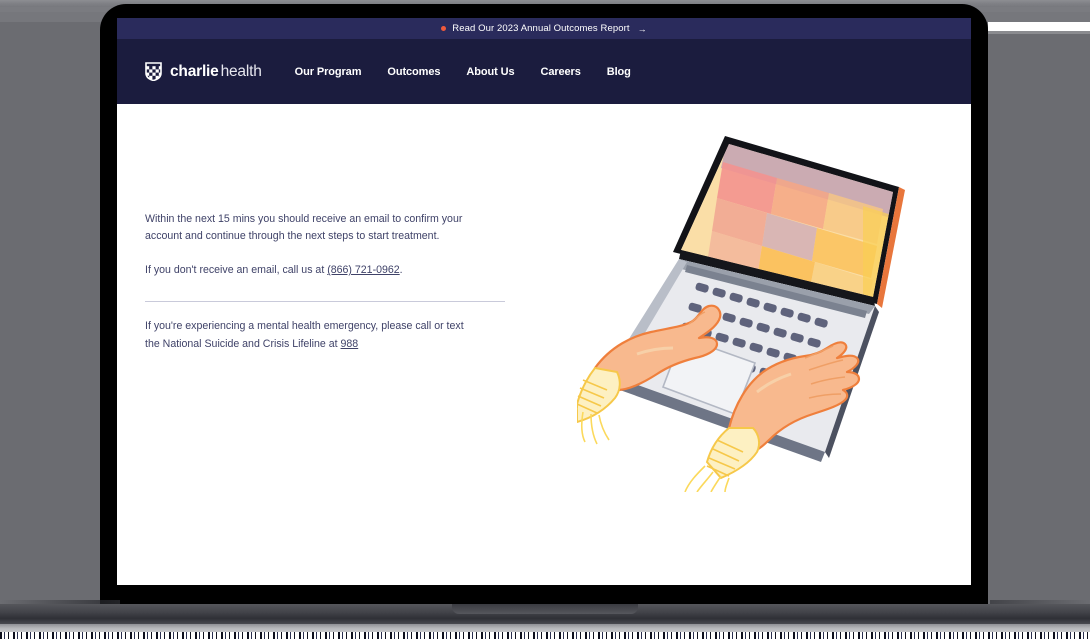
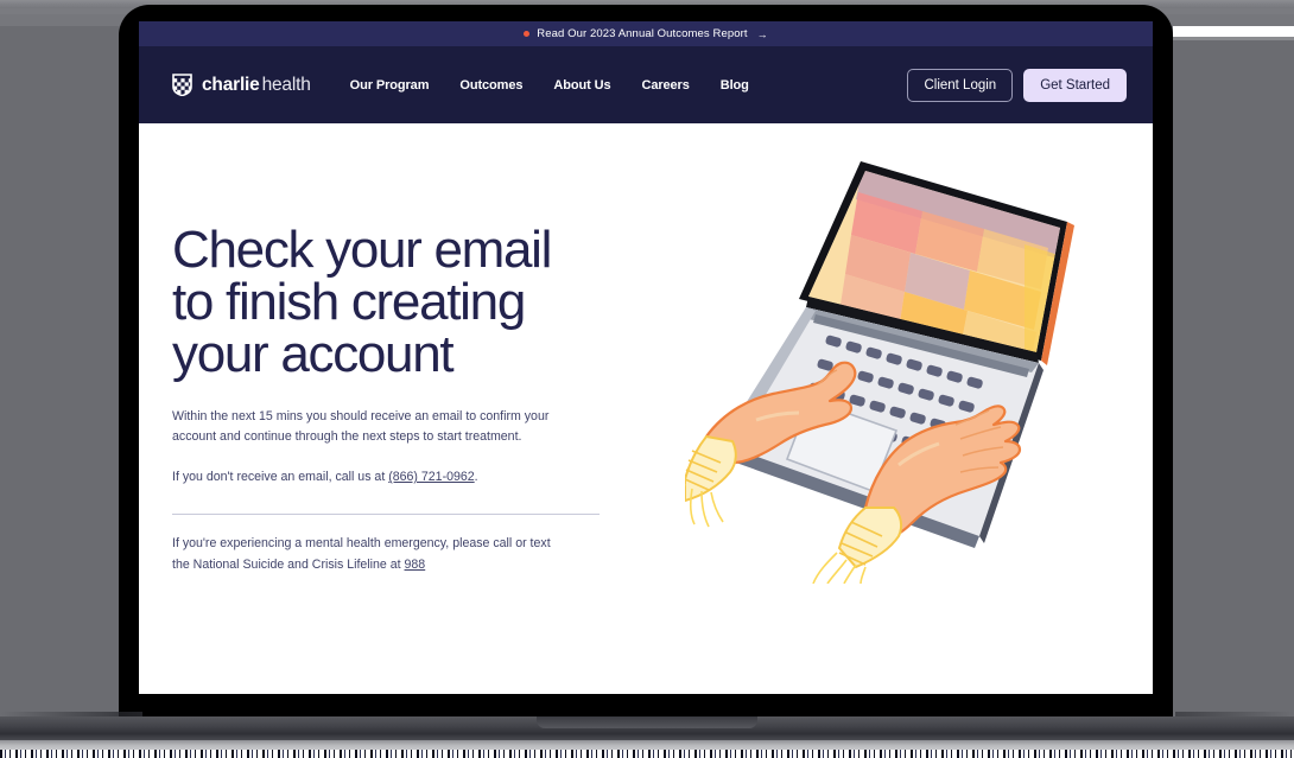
  Read Our 2023 Annual Outcomes Report
  →
  charliehealth
  Our Program
  Outcomes
  About Us
  Careers
  Blog
+ Client Login
+ Get Started
+ Check your email to finish creating your account
  Within the next 15 mins you should receive an email to confirm your account and continue through the next steps to start treatment.
  If you don't receive an email, call us at (866) 721-0962.
  If you're experiencing a mental health emergency, please call or text the National Suicide and Crisis Lifeline at 988
